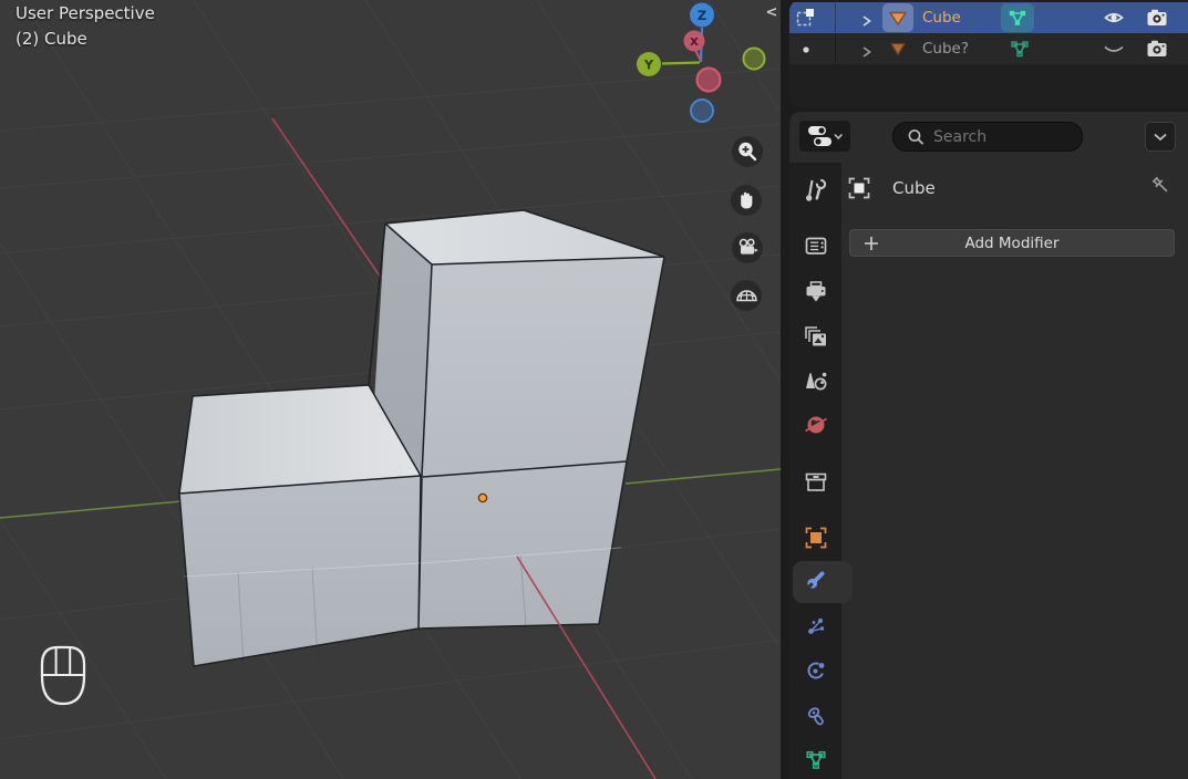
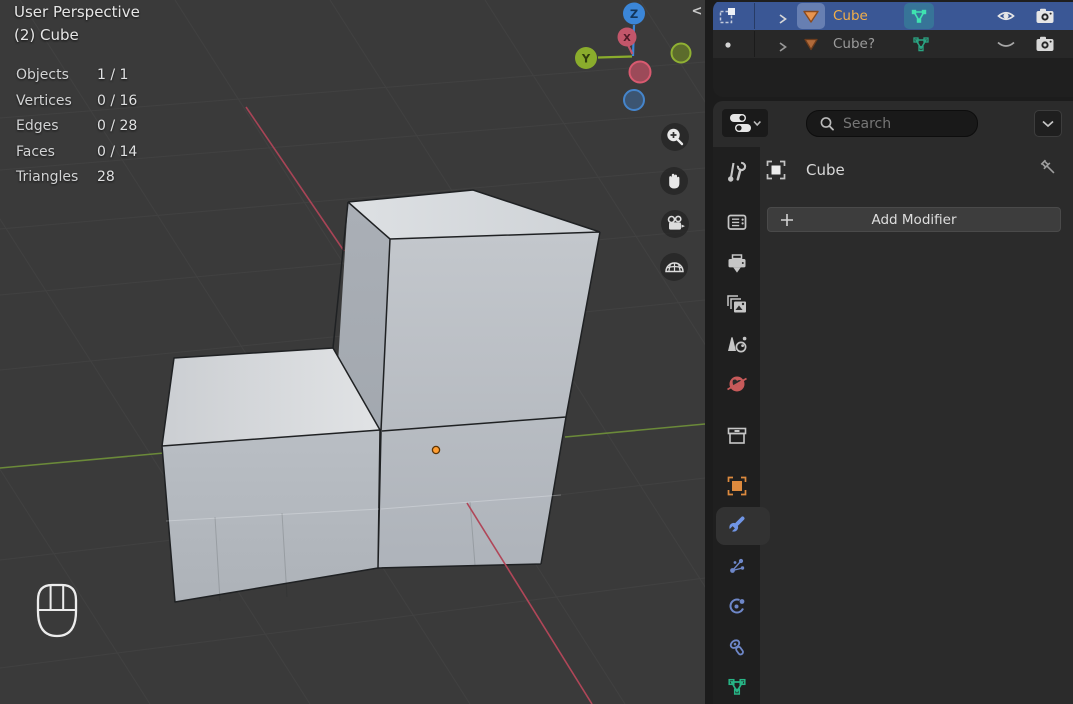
  User Perspective
  (2) Cube
+ Objects
+ 1 / 1
+ Vertices
+ 0 / 16
+ Edges
+ 0 / 28
+ Faces
+ 0 / 14
+ Triangles
+ 28
  Y
  X
  Z
  <
  Cube
  Cube?
  Search
  Cube
  Add Modifier
